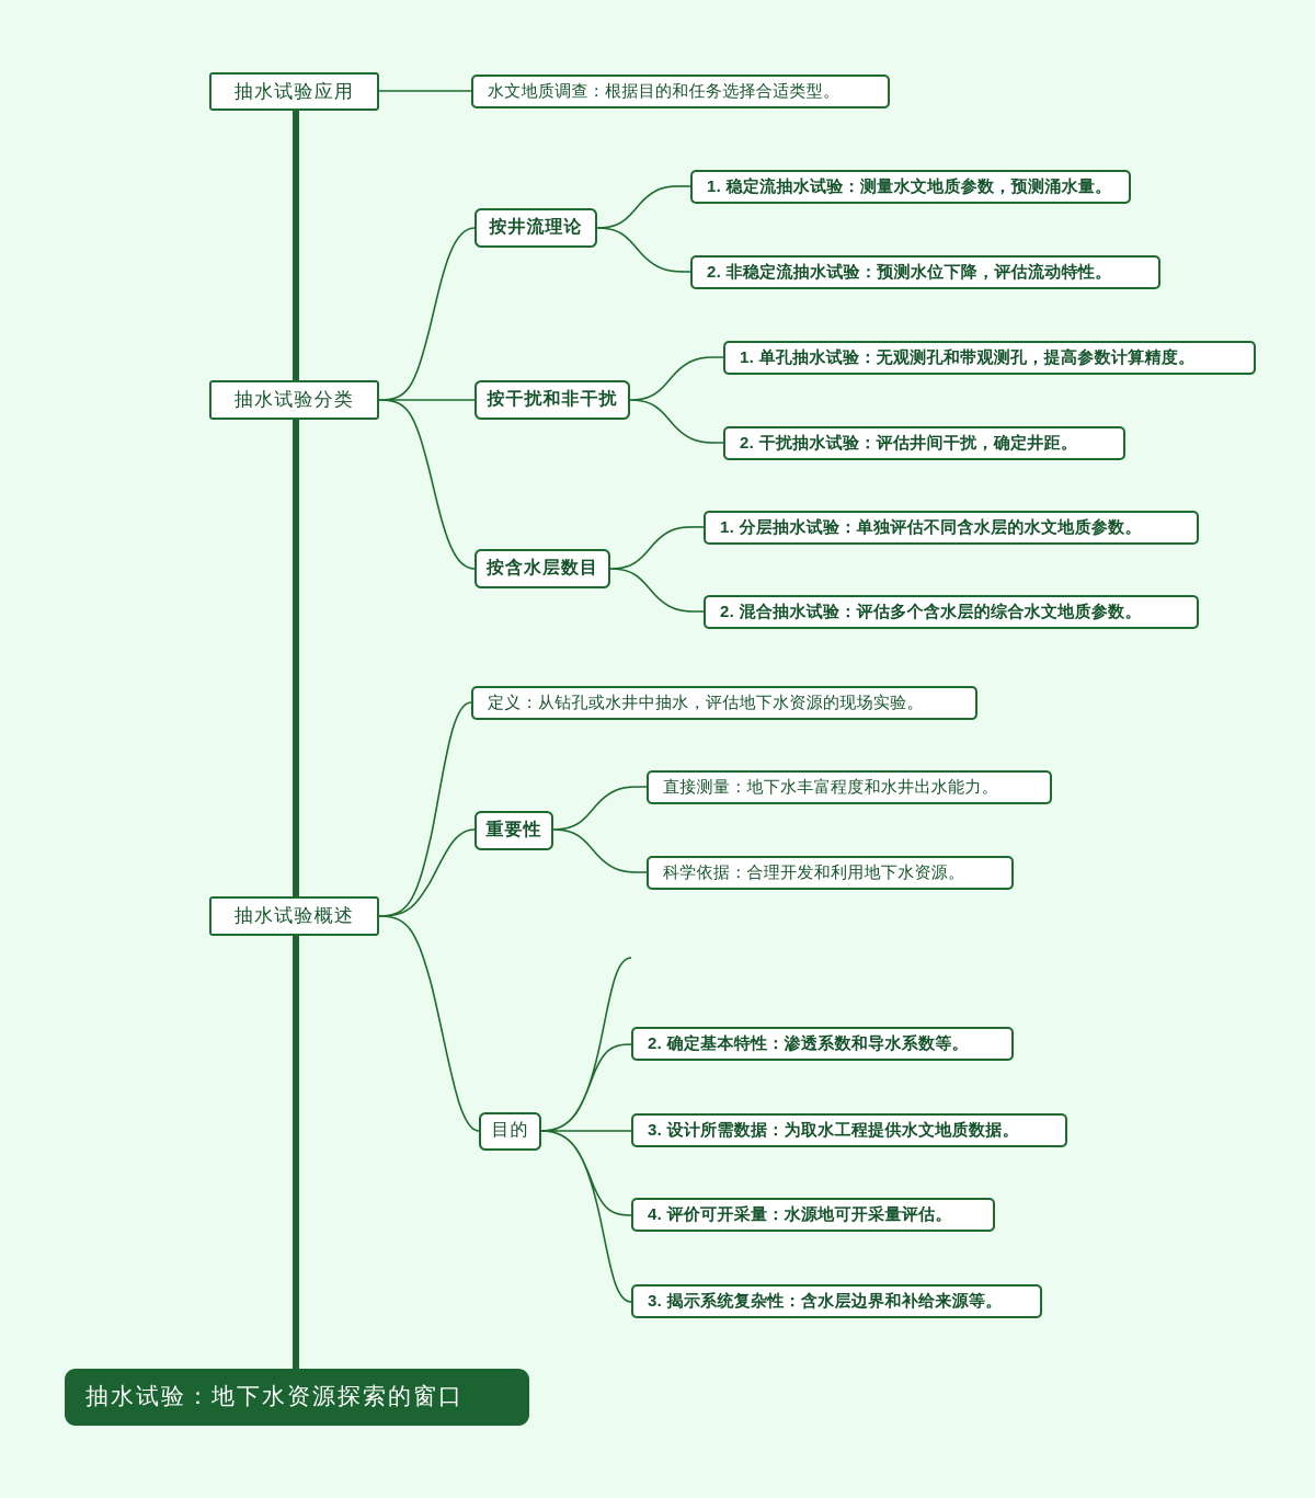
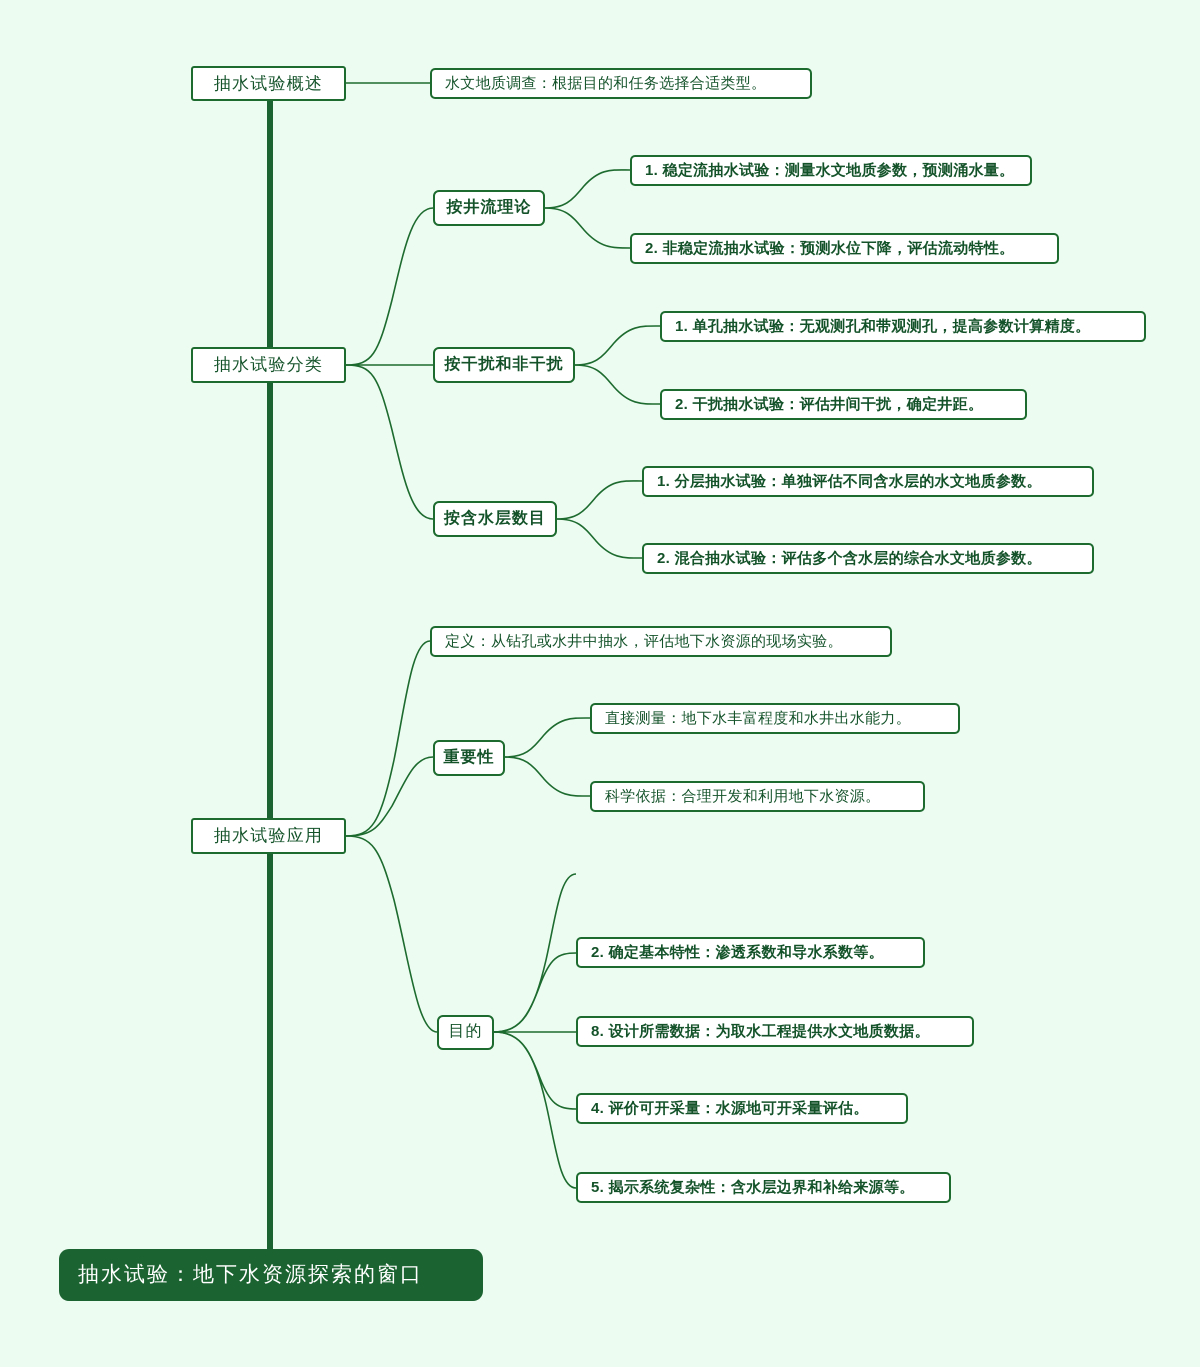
- 抽水试验应用
+ 抽水试验概述
  抽水试验分类
- 抽水试验概述
+ 抽水试验应用
  水文地质调查：根据目的和任务选择合适类型。
  按井流理论
  按干扰和非干扰
  按含水层数目
  1. 稳定流抽水试验：测量水文地质参数，预测涌水量。
  2. 非稳定流抽水试验：预测水位下降，评估流动特性。
  1. 单孔抽水试验：无观测孔和带观测孔，提高参数计算精度。
  2. 干扰抽水试验：评估井间干扰，确定井距。
  1. 分层抽水试验：单独评估不同含水层的水文地质参数。
  2. 混合抽水试验：评估多个含水层的综合水文地质参数。
  定义：从钻孔或水井中抽水，评估地下水资源的现场实验。
  重要性
  目的
  直接测量：地下水丰富程度和水井出水能力。
  科学依据：合理开发和利用地下水资源。
  2. 确定基本特性：渗透系数和导水系数等。
- 3. 设计所需数据：为取水工程提供水文地质数据。
+ 8. 设计所需数据：为取水工程提供水文地质数据。
  4. 评价可开采量：水源地可开采量评估。
- 3. 揭示系统复杂性：含水层边界和补给来源等。
+ 5. 揭示系统复杂性：含水层边界和补给来源等。
  抽水试验：地下水资源探索的窗口
